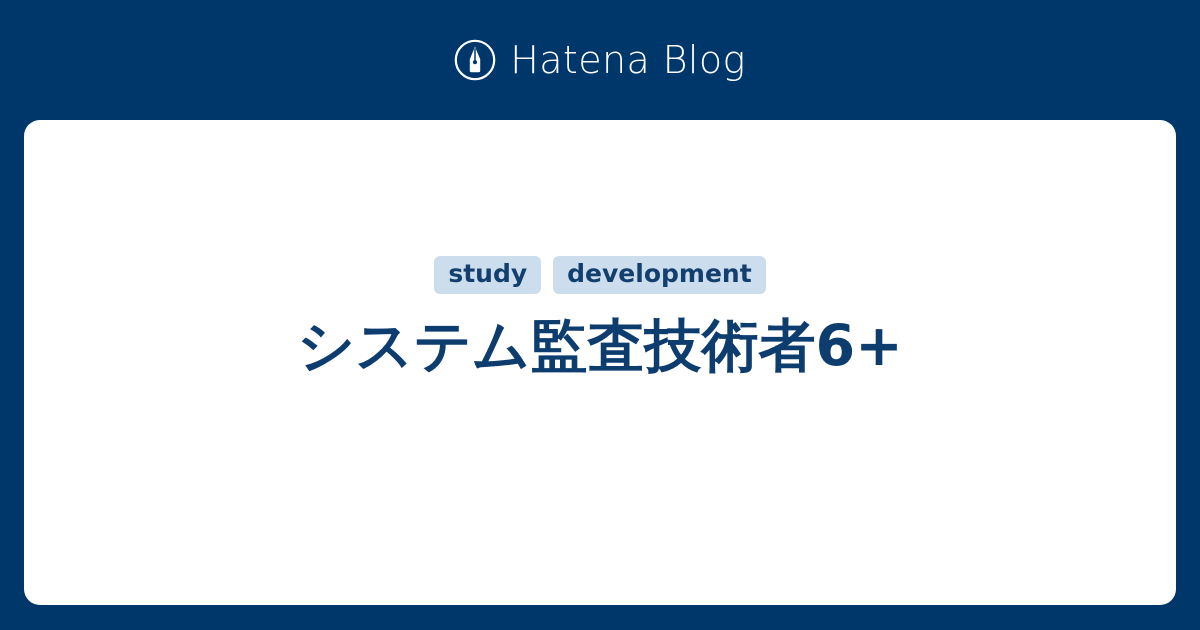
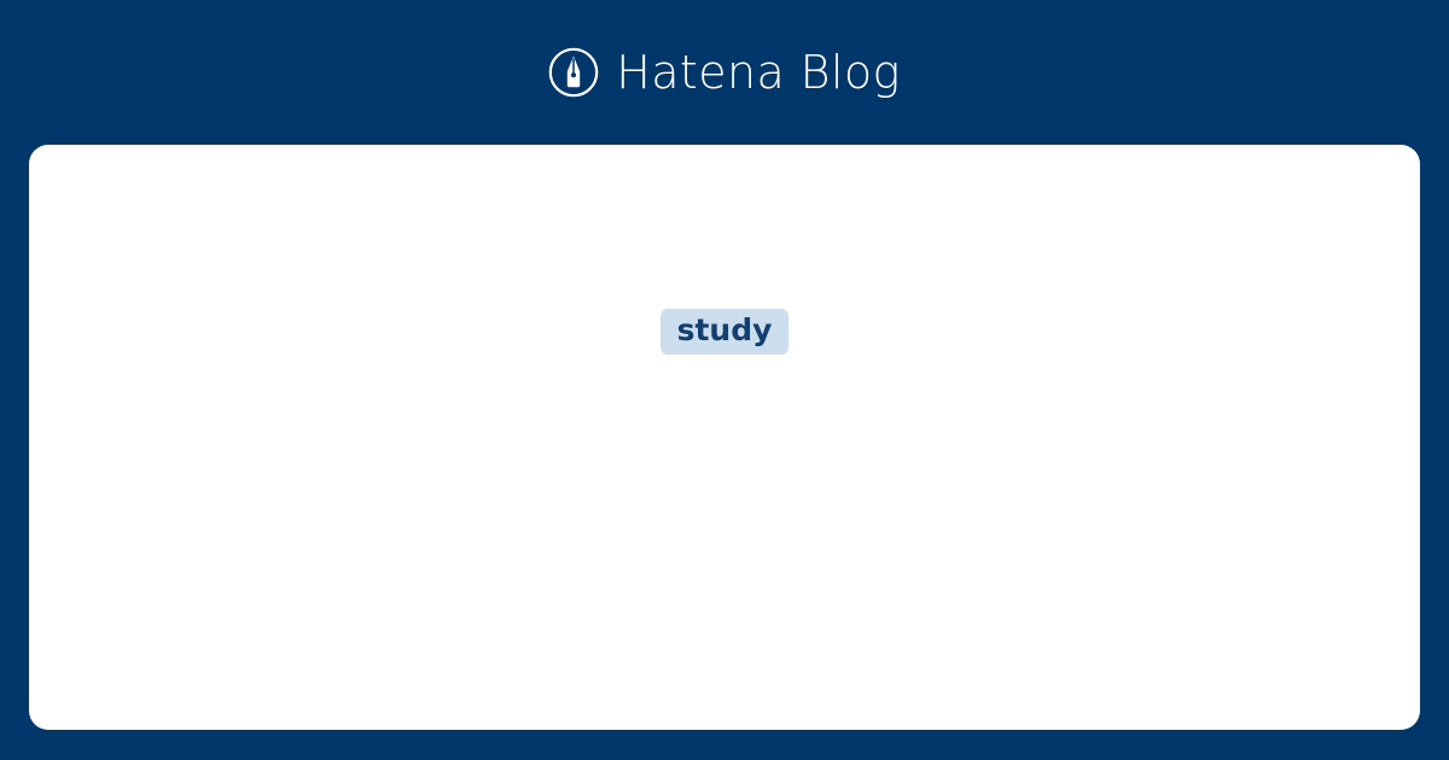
  Hatena Blog
  study
- development
- システム監査技術者6+
